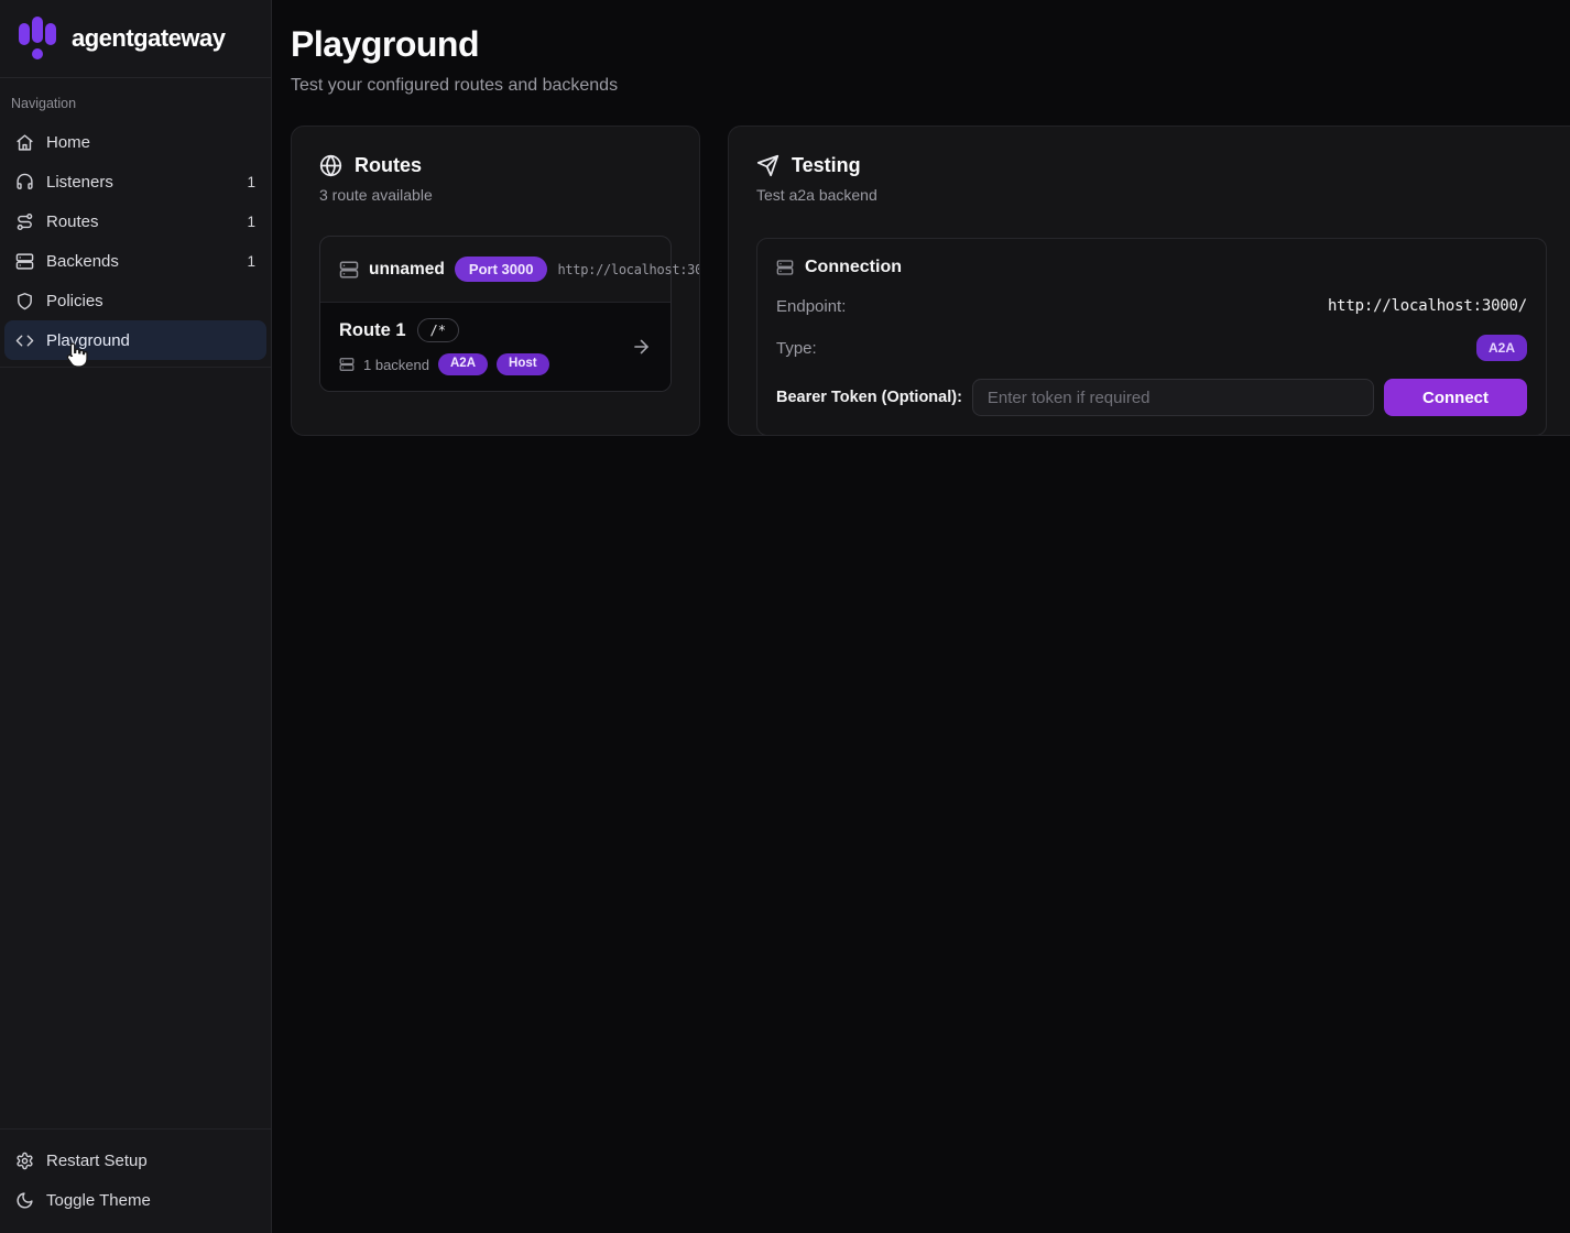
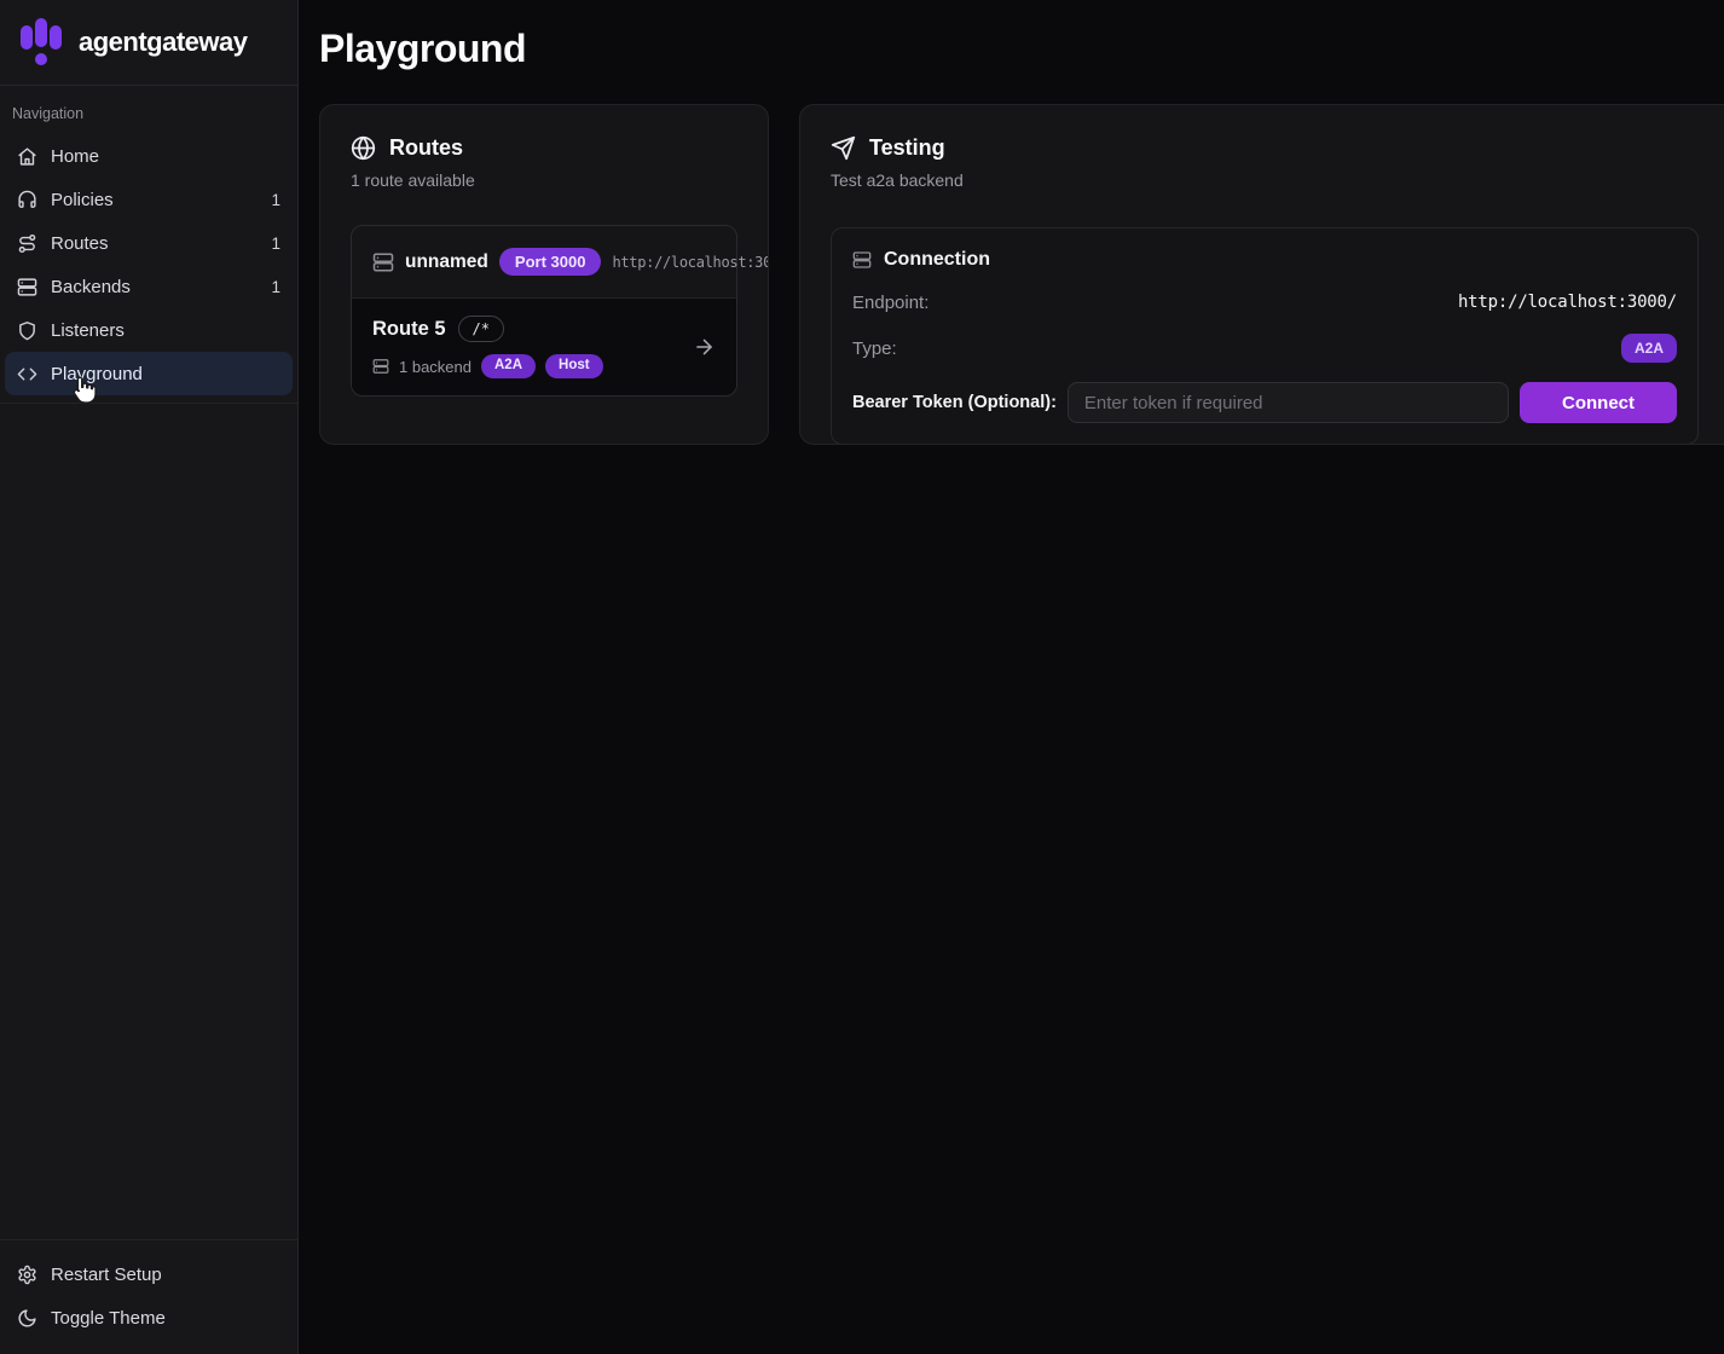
  agentgateway
  Navigation
  Home
- Listeners
+ Policies
  1
  Routes
  1
  Backends
  1
- Policies
+ Listeners
  Playground
  Restart Setup
  Toggle Theme
  Playground
- Test your configured routes and backends
  Routes
- 3 route available
+ 1 route available
  unnamed
  Port 3000
  http://localhost:30
- Route 1
+ Route 5
  /*
  1 backend
  A2A
  Host
  Testing
  Test a2a backend
  Connection
  Endpoint:
  http://localhost:3000/
  Type:
  A2A
  Bearer Token (Optional):
  Enter token if required
  Connect
